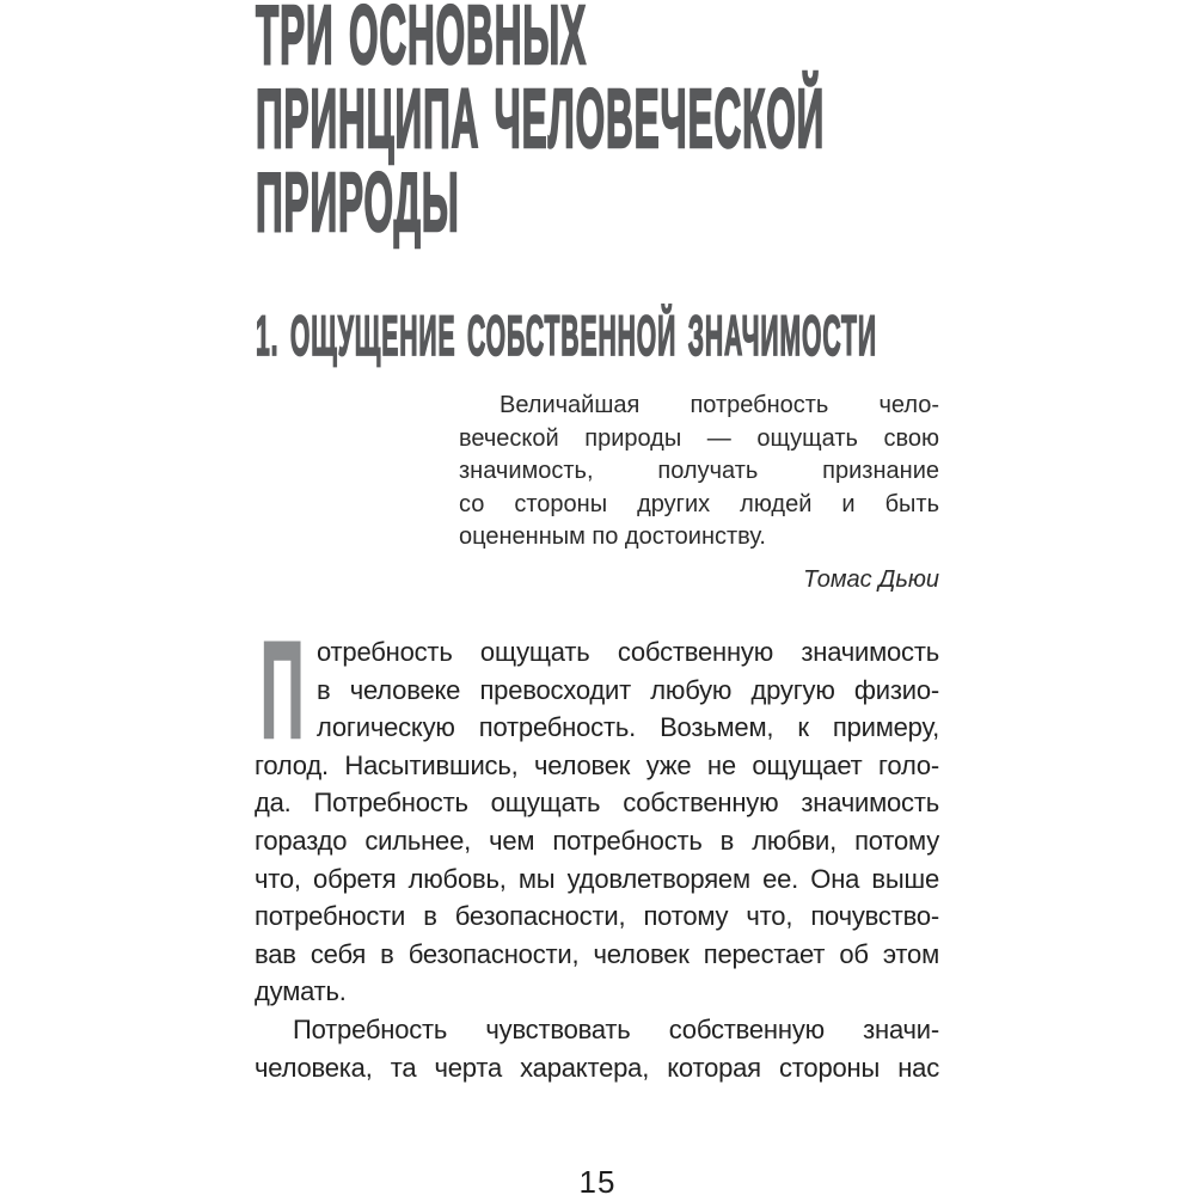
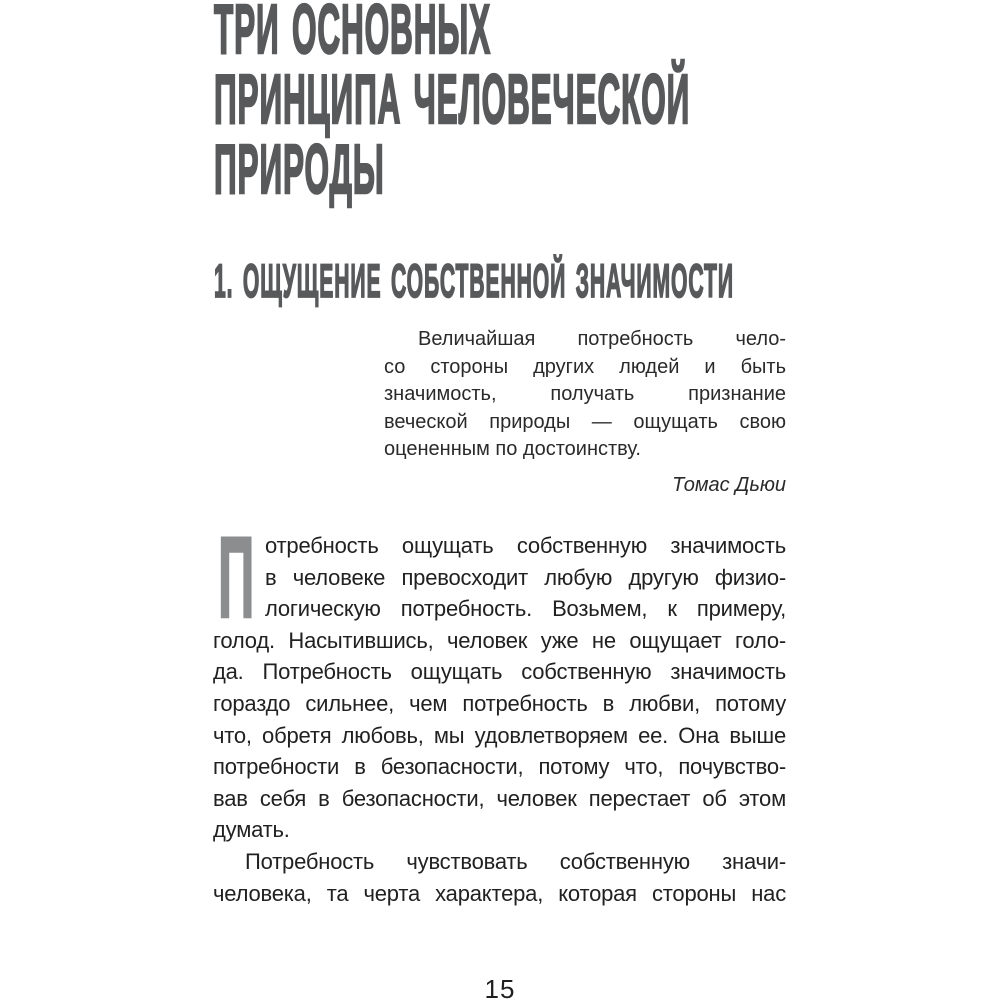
  ТРИ ОСНОВНЫХ
  ПРИНЦИПА ЧЕЛОВЕЧЕСКОЙ
  ПРИРОДЫ
  1. ОЩУЩЕНИЕ СОБСТВЕННОЙ ЗНАЧИМОСТИ
  Величайшая потребность чело-
- веческой природы — ощущать свою
+ со стороны других людей и быть
  значимость, получать признание
- со стороны других людей и быть
+ веческой природы — ощущать свою
  оцененным по достоинству.
  Томас Дьюи
  П
  отребность ощущать собственную значимость
  в человеке превосходит любую другую физио-
  логическую потребность. Возьмем, к примеру,
  голод. Насытившись, человек уже не ощущает голо-
  да. Потребность ощущать собственную значимость
  гораздо сильнее, чем потребность в любви, потому
  что, обретя любовь, мы удовлетворяем ее. Она выше
  потребности в безопасности, потому что, почувство-
  вав себя в безопасности, человек перестает об этом
  думать.
  Потребность чувствовать собственную значи-
  человека, та черта характера, которая стороны нас
  15
